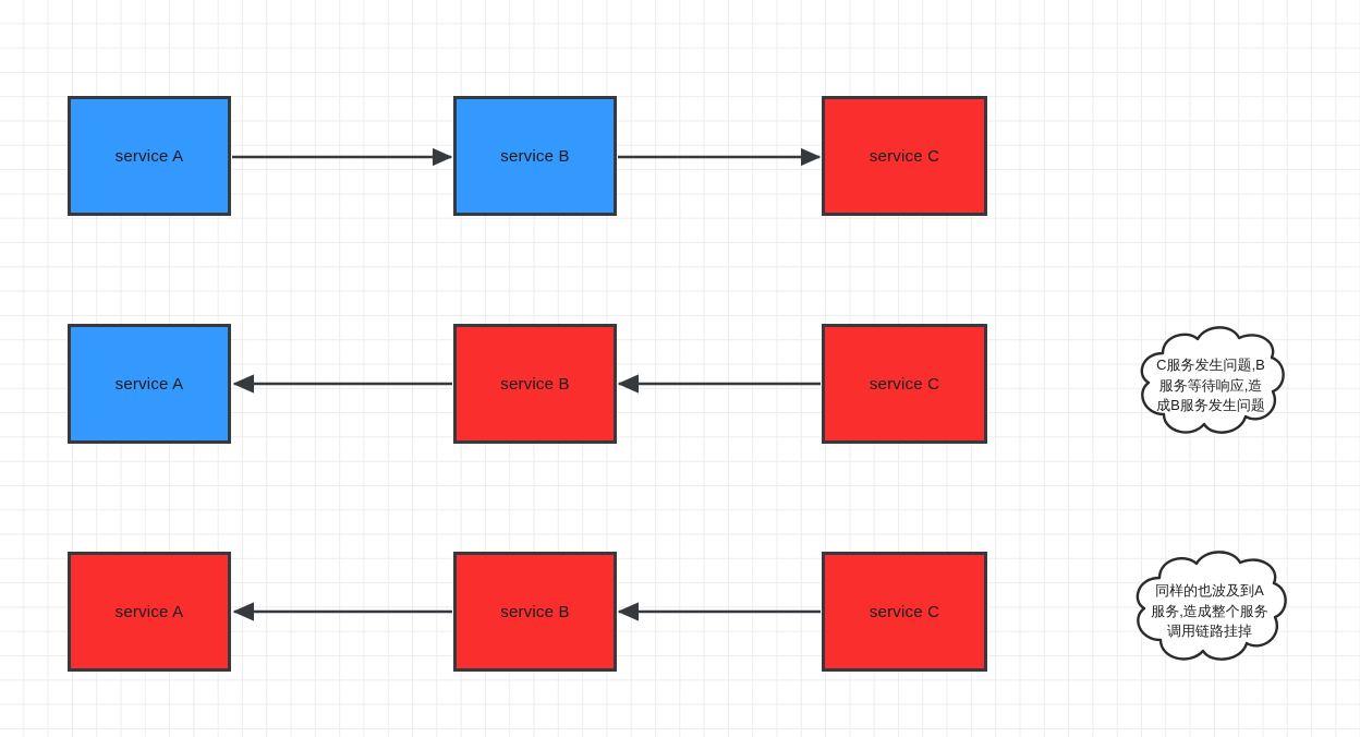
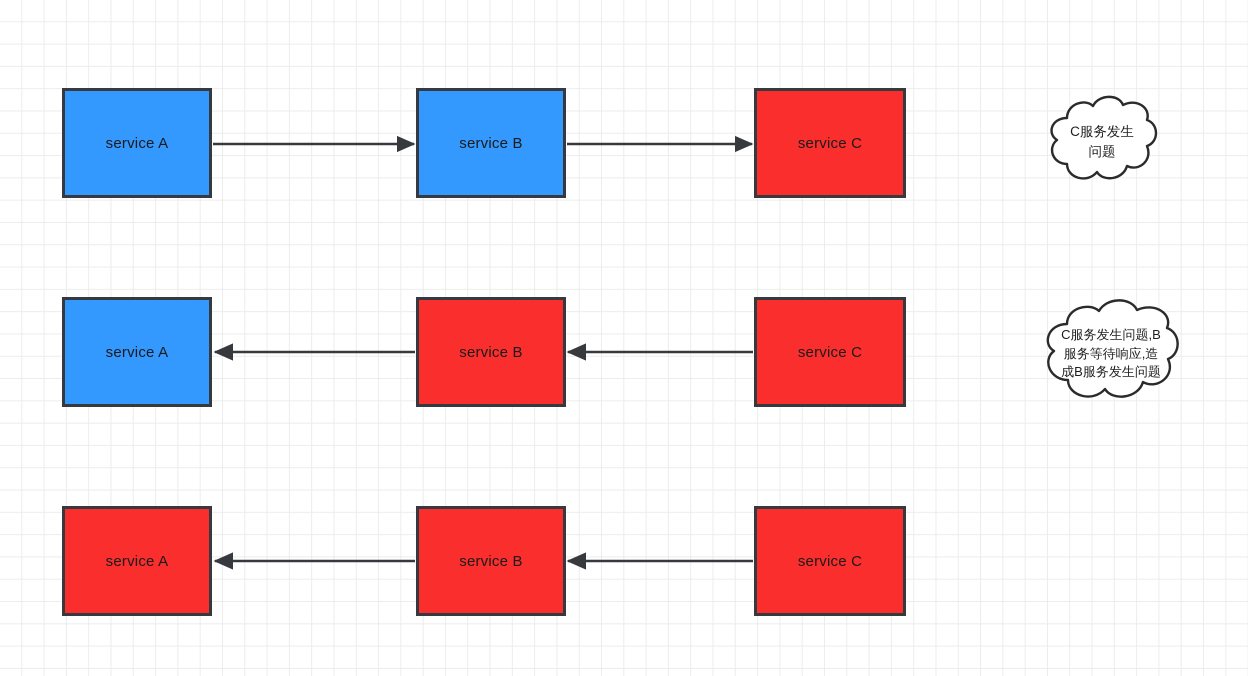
  service A
  service B
  service C
  service A
  service B
  service C
  service A
  service B
  service C
+ C服务发生
+ 问题
  C服务发生问题,B服务等待响应,造成B服务发生问题
- 同样的也波及到A服务,造成整个服务调用链路挂掉
